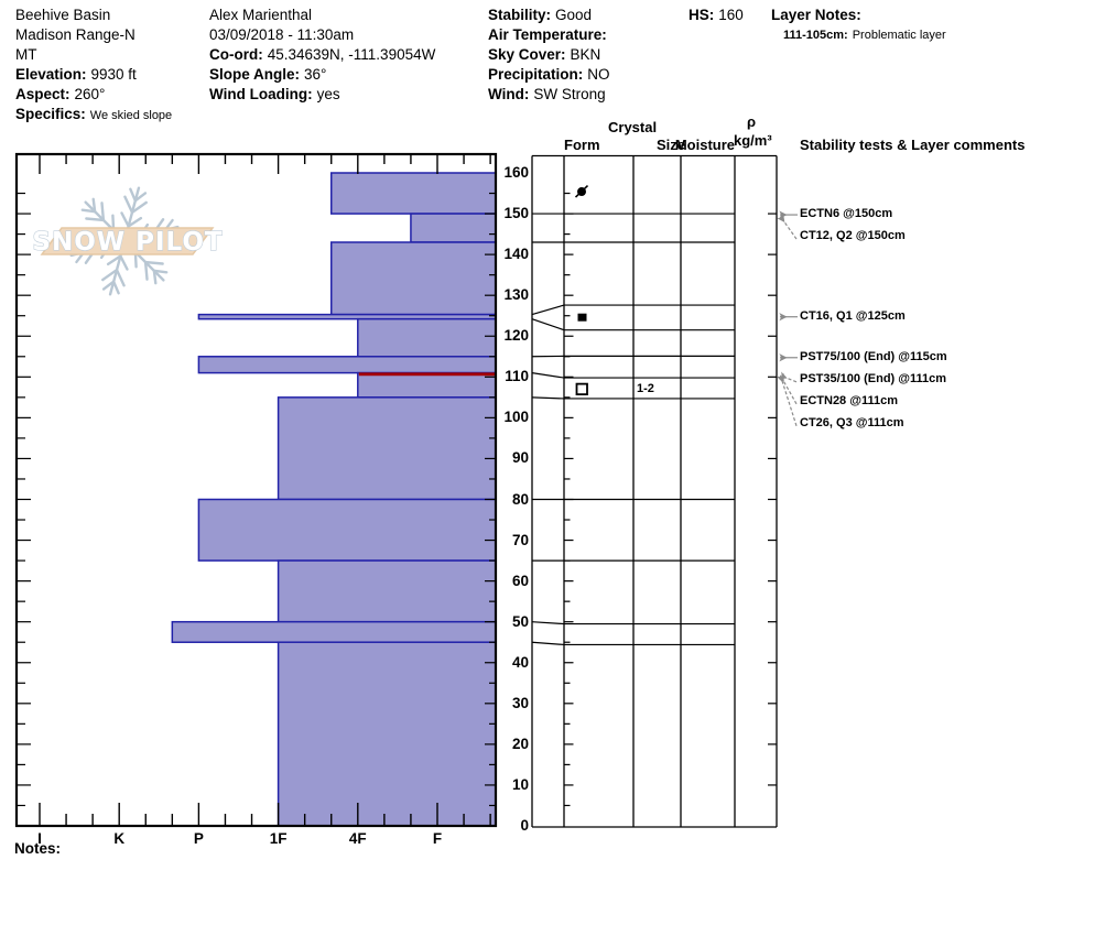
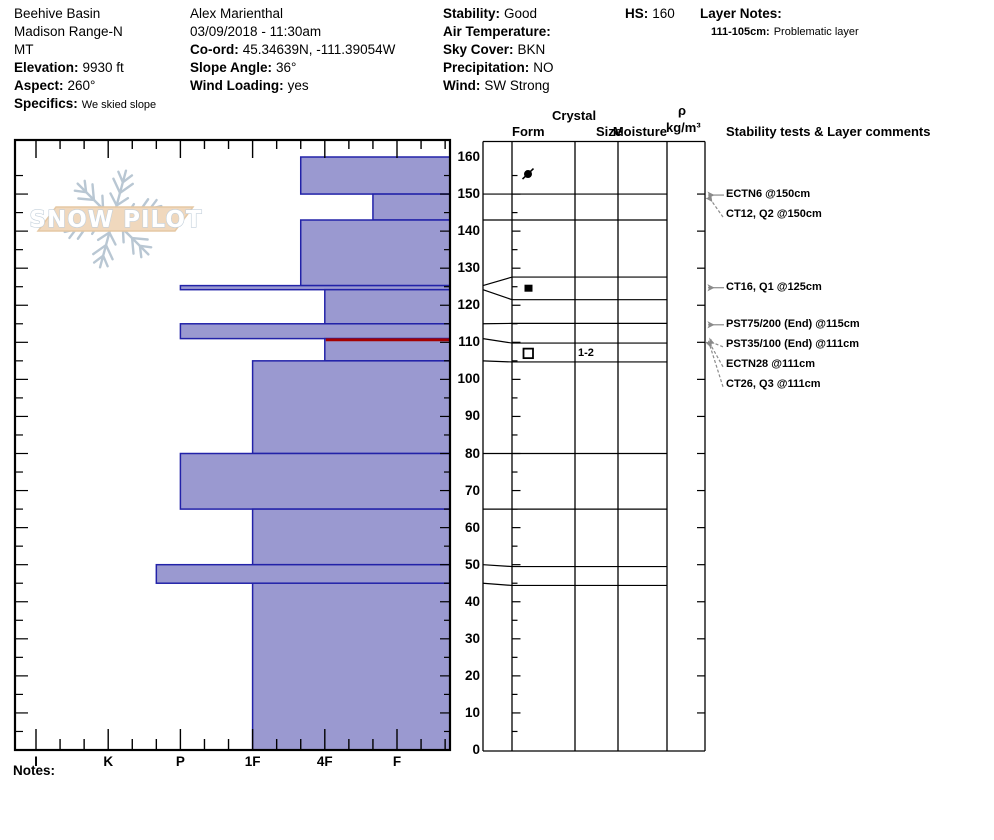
  SNOW PILOT
  Beehive Basin
  Madison Range-N
  MT
  Elevation: 9930 ft
  Aspect: 260°
  Specifics: We skied slope
  Alex Marienthal
  03/09/2018 - 11:30am
  Co-ord: 45.34639N, -111.39054W
  Slope Angle: 36°
  Wind Loading: yes
  Stability: Good
  Air Temperature:
  Sky Cover: BKN
  Precipitation: NO
  Wind: SW Strong
  HS: 160
  Layer Notes:
  111-105cm: Problematic layer
  Crystal
  Form
  Size
  Moisture
  ρ
  kg/m³
  Stability tests & Layer comments
  0
  10
  20
  30
  40
  50
  60
  70
  80
  90
  100
  110
  120
  130
  140
  150
  160
  I
  K
  P
  1F
  4F
  F
  ECTN6 @150cm
  CT12, Q2 @150cm
  CT16, Q1 @125cm
- PST75/100 (End) @115cm
+ PST75/200 (End) @115cm
  PST35/100 (End) @111cm
  ECTN28 @111cm
  CT26, Q3 @111cm
  1-2
  Notes:
